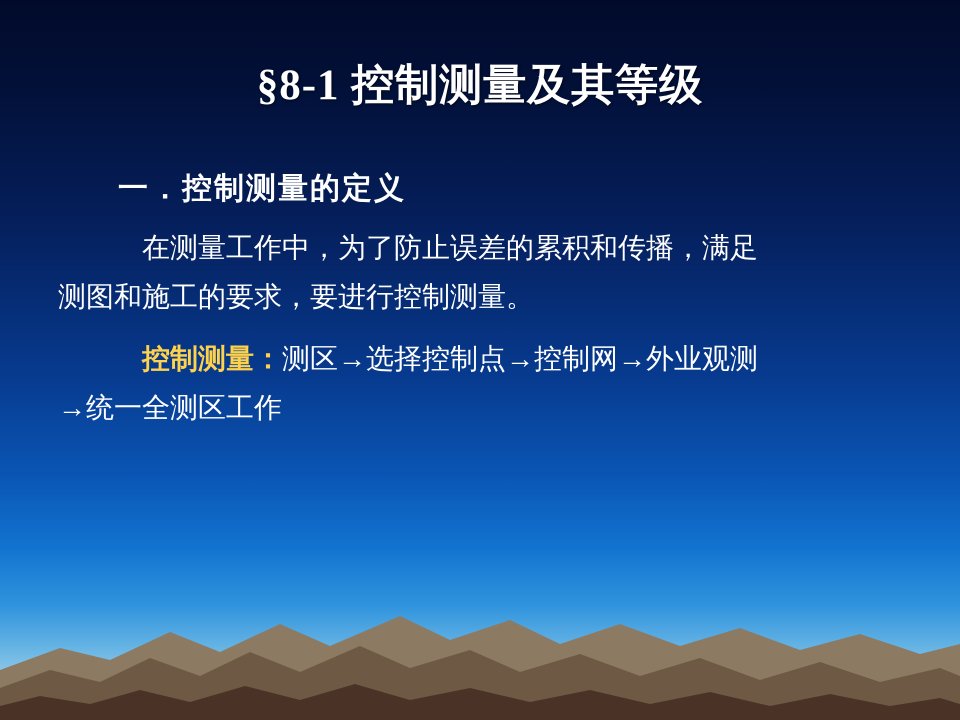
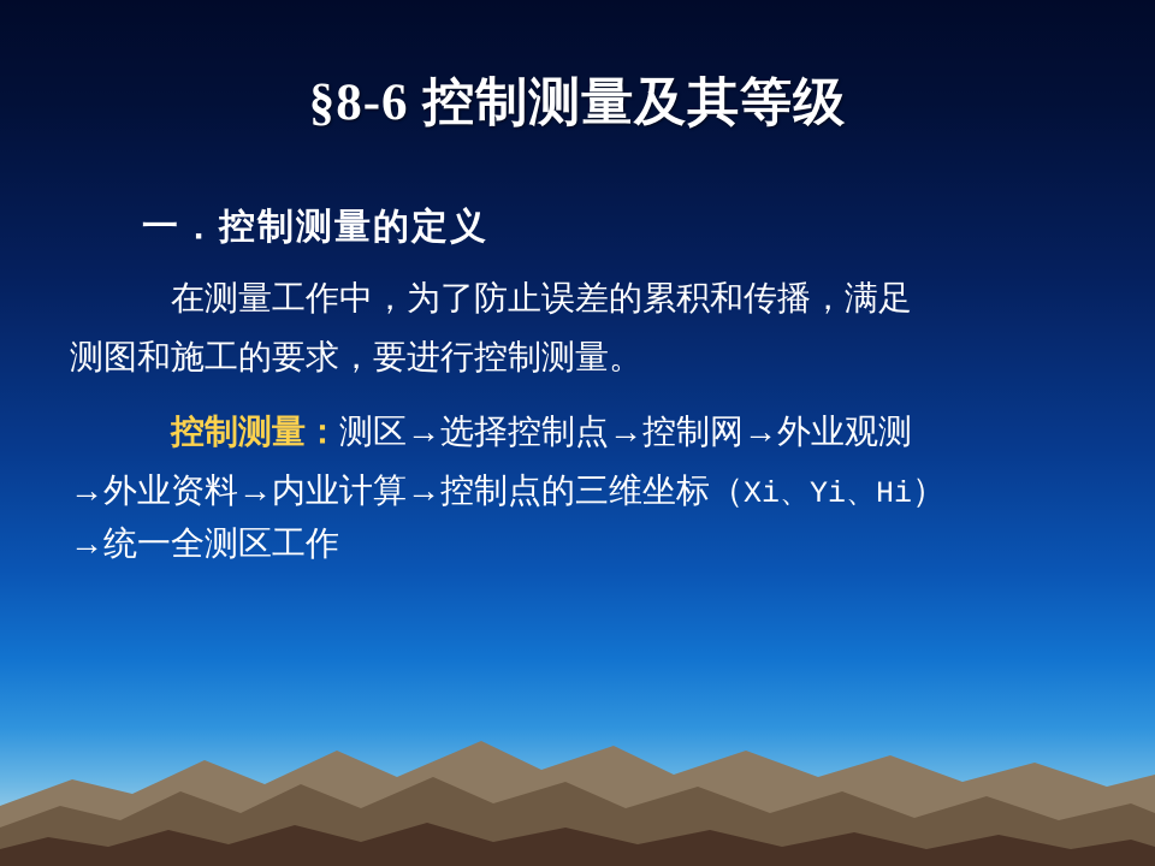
- §8-1 控制测量及其等级
+ §8-6 控制测量及其等级
  一．控制测量的定义
  在测量工作中，为了防止误差的累积和传播，满足
  测图和施工的要求，要进行控制测量。
  控制测量：测区→选择控制点→控制网→外业观测
+ →外业资料→内业计算→控制点的三维坐标（Xi、Yi、Hi）
  →统一全测区工作
